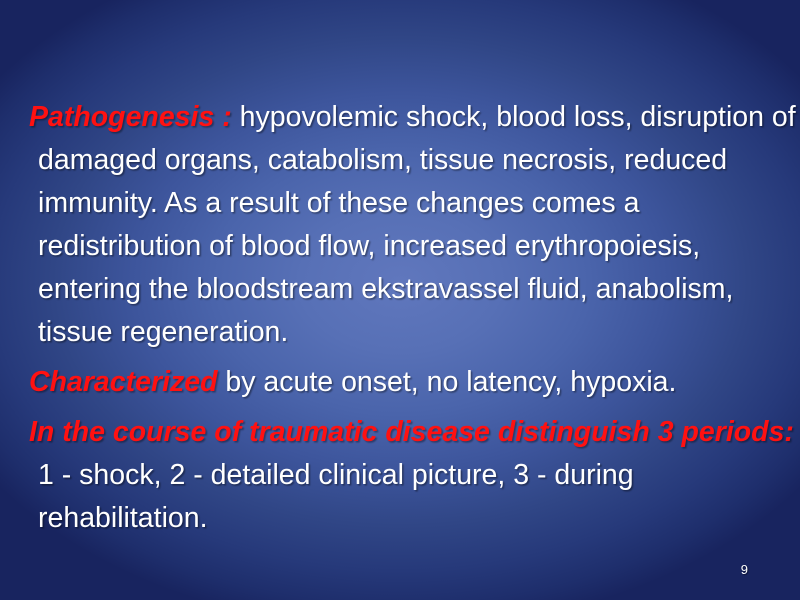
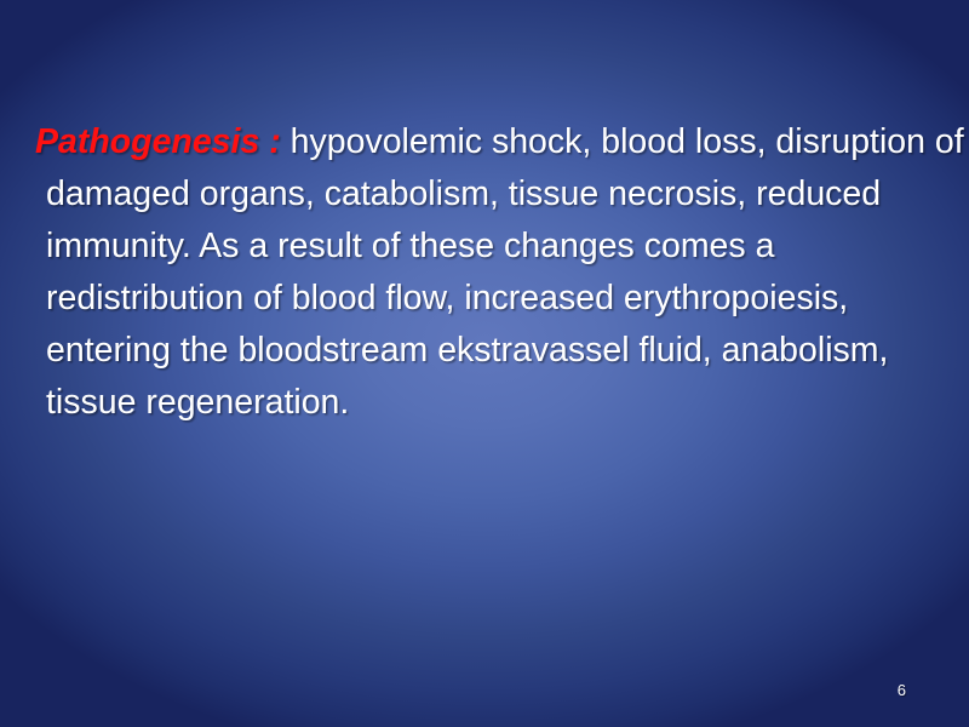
  Pathogenesis : hypovolemic shock, blood loss, disruption of damaged organs, catabolism, tissue necrosis, reduced immunity. As a result of these changes comes a redistribution of blood flow, increased erythropoiesis, entering the bloodstream ekstravassel fluid, anabolism, tissue regeneration.
- Characterized by acute onset, no latency, hypoxia.
- In the course of traumatic disease distinguish 3 periods: 1 - shock, 2 - detailed clinical picture, 3 - during rehabilitation.
- 9
+ 6
